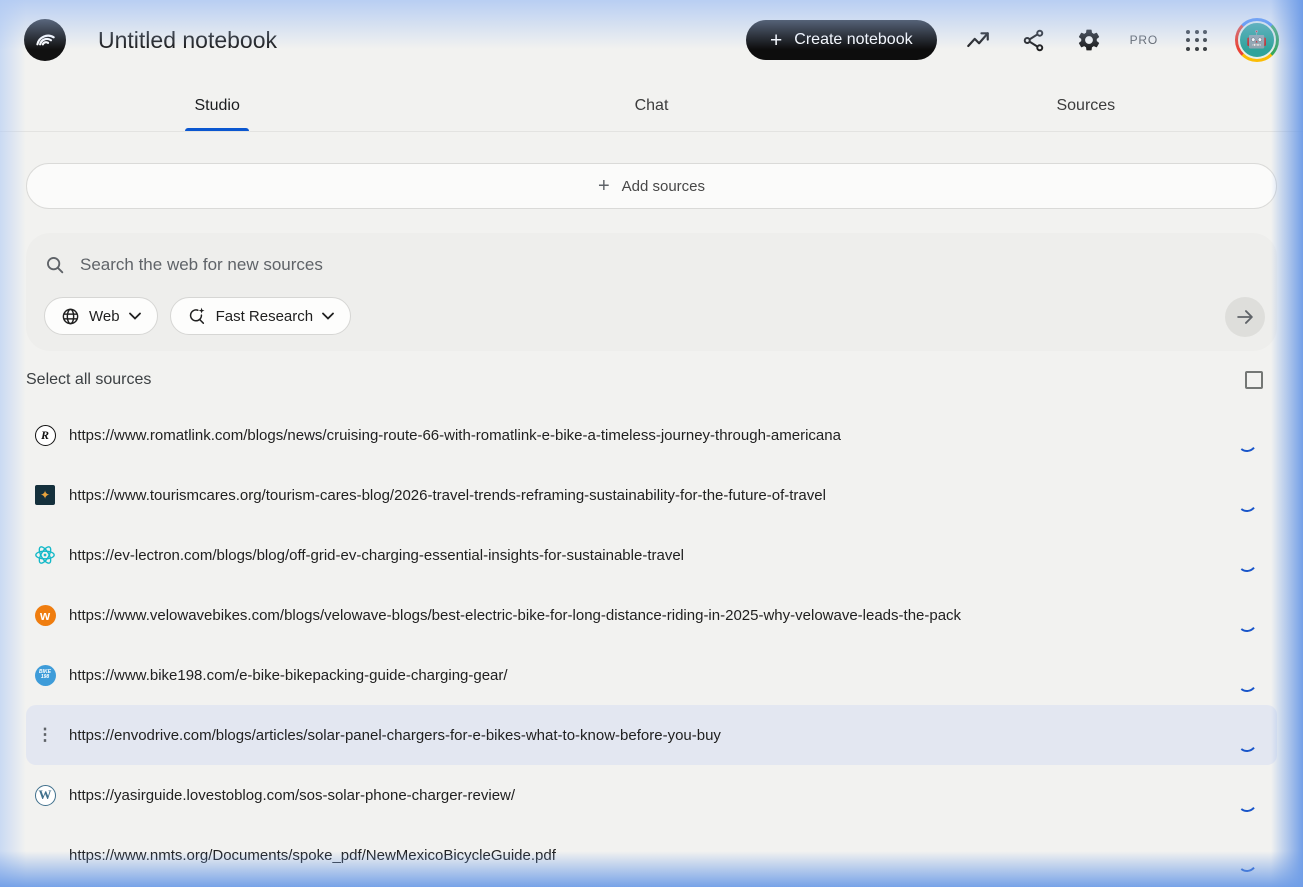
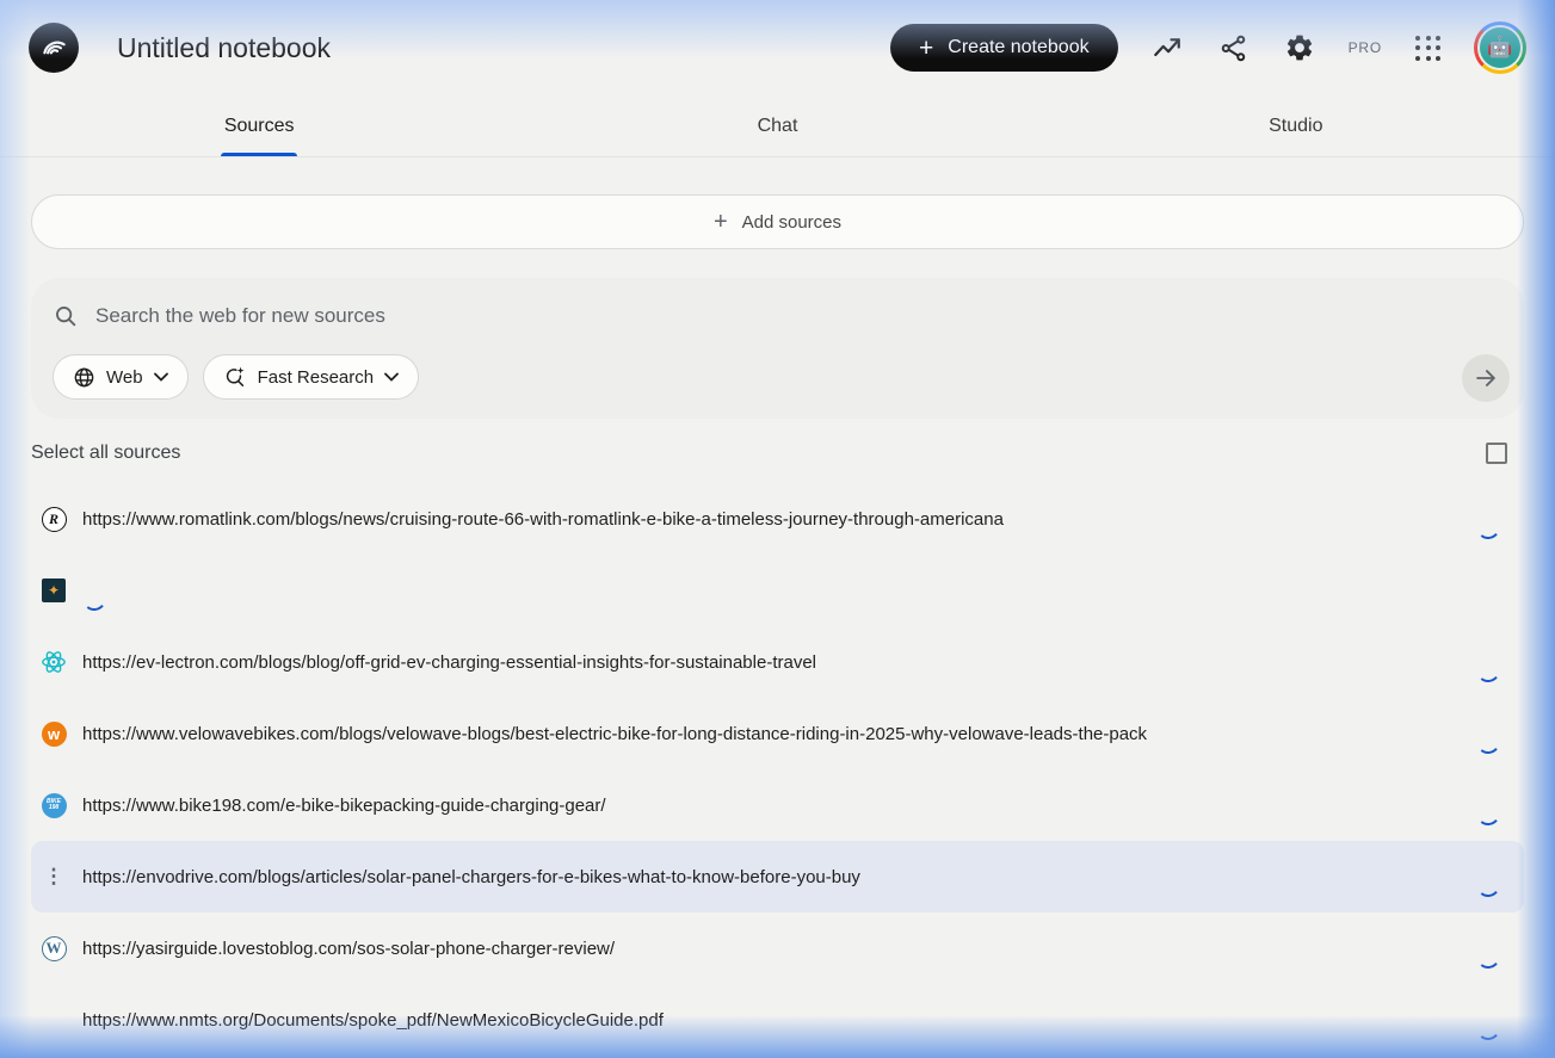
- Studio
+ Sources
  Chat
- Sources
+ Studio
  +
  Add sources
  Search the web for new sources
  Web
  Fast Research
  Select all sources
  R
  https://www.romatlink.com/blogs/news/cruising-route-66-with-romatlink-e-bike-a-timeless-journey-through-americana
  ✦
- https://www.tourismcares.org/tourism-cares-blog/2026-travel-trends-reframing-sustainability-for-the-future-of-travel
  https://ev-lectron.com/blogs/blog/off-grid-ev-charging-essential-insights-for-sustainable-travel
  w
  https://www.velowavebikes.com/blogs/velowave-blogs/best-electric-bike-for-long-distance-riding-in-2025-why-velowave-leads-the-pack
  https://www.bike198.com/e-bike-bikepacking-guide-charging-gear/
  ⋮
  https://envodrive.com/blogs/articles/solar-panel-chargers-for-e-bikes-what-to-know-before-you-buy
  W
  https://yasirguide.lovestoblog.com/sos-solar-phone-charger-review/
